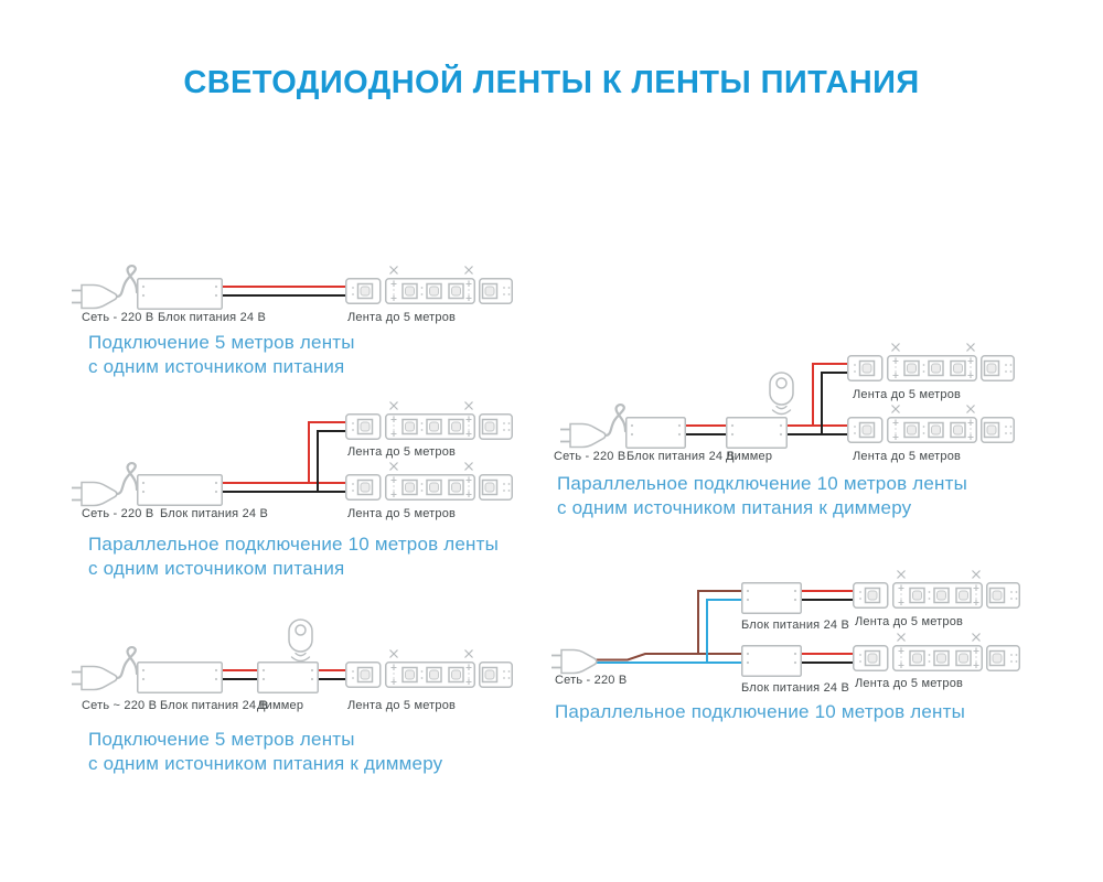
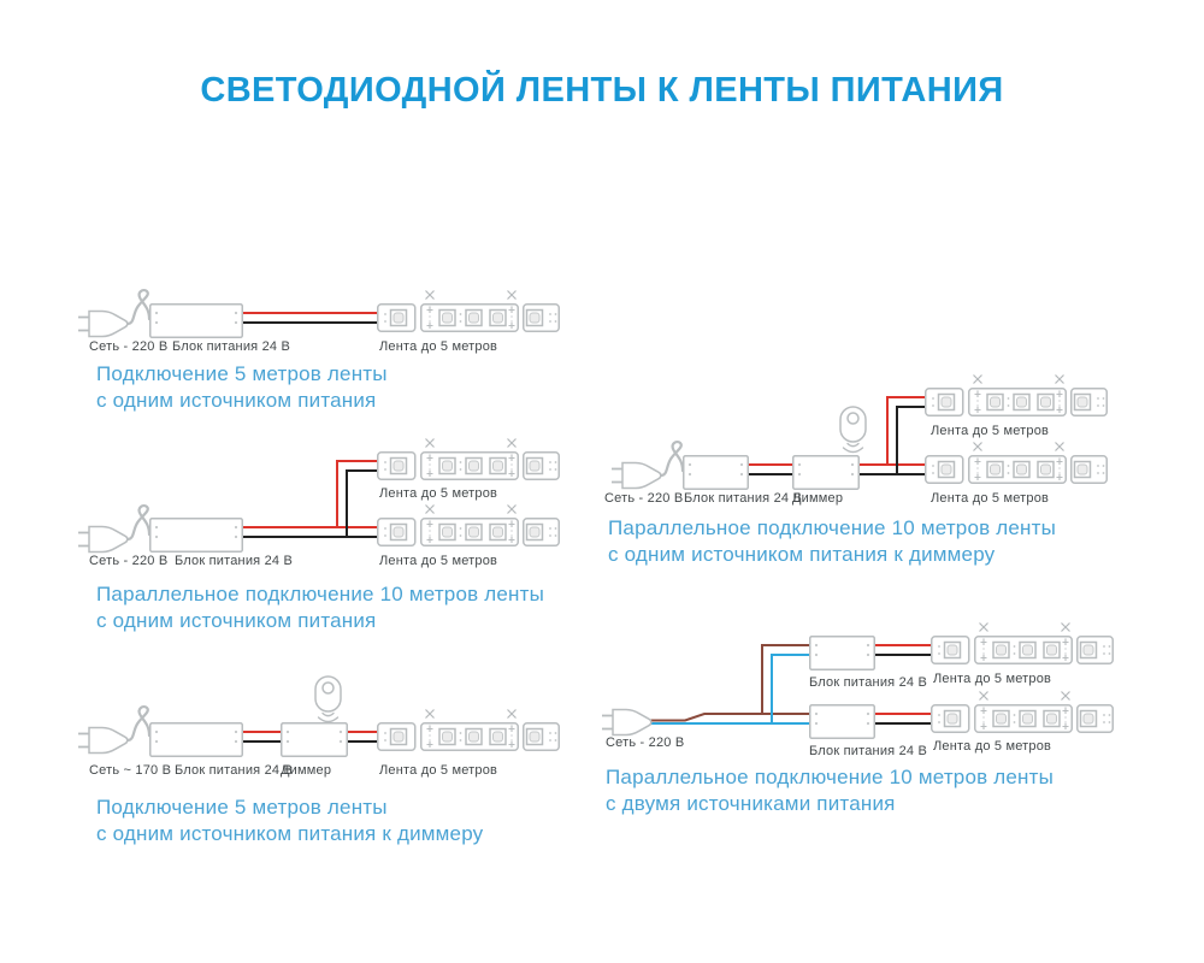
  СВЕТОДИОДНОЙ ЛЕНТЫ К ЛЕНТЫ ПИТАНИЯ
  Сеть - 220 В
  Блок питания 24 В
  Лента до 5 метров
  Подключение 5 метров ленты
  с одним источником питания
  Лента до 5 метров
  Сеть - 220 В
  Блок питания 24 В
  Лента до 5 метров
  Параллельное подключение 10 метров ленты
  с одним источником питания
- Сеть ~ 220 В
+ Сеть ~ 170 В
  Блок питания 24 В
  Диммер
  Лента до 5 метров
  Подключение 5 метров ленты
  с одним источником питания к диммеру
  Лента до 5 метров
  Сеть - 220 В
  Блок питания 24 В
  Диммер
  Лента до 5 метров
  Параллельное подключение 10 метров ленты
  с одним источником питания к диммеру
  Блок питания 24 В
  Лента до 5 метров
  Сеть - 220 В
  Лента до 5 метров
  Блок питания 24 В
  Параллельное подключение 10 метров ленты
+ с двумя источниками питания
